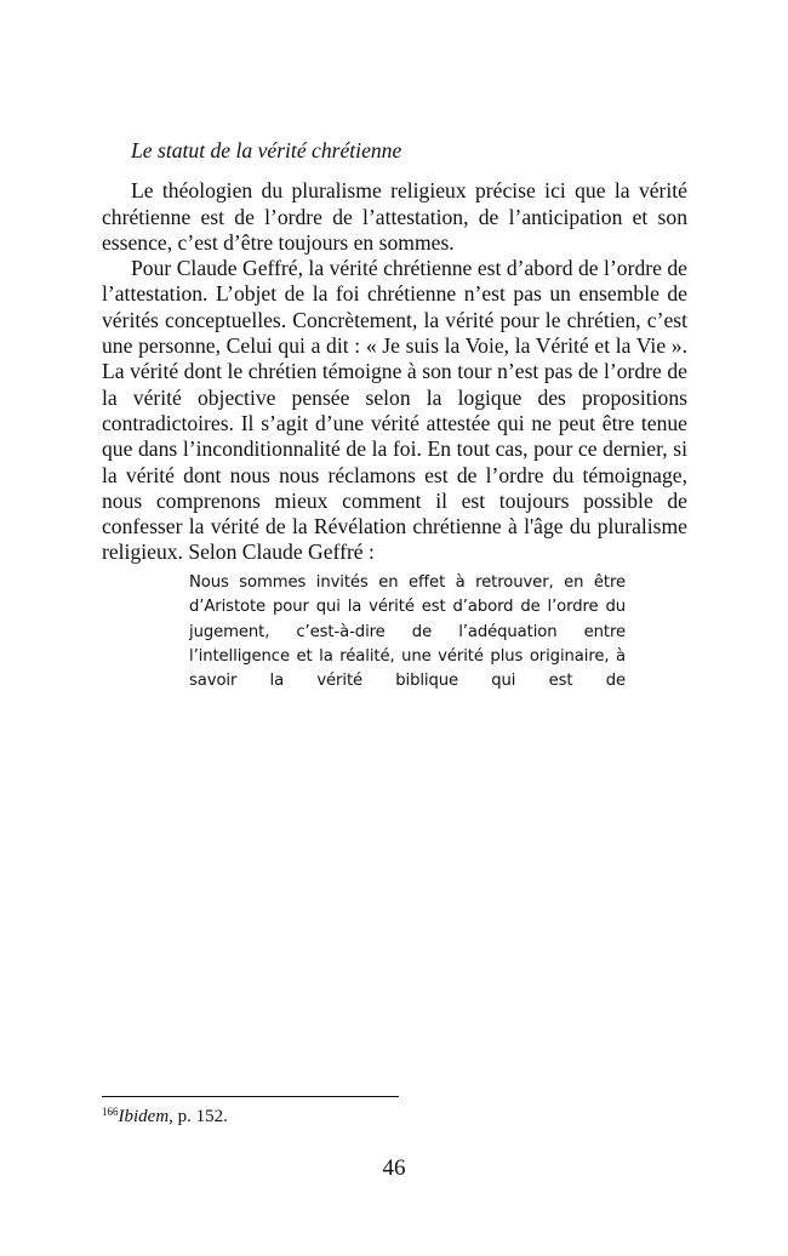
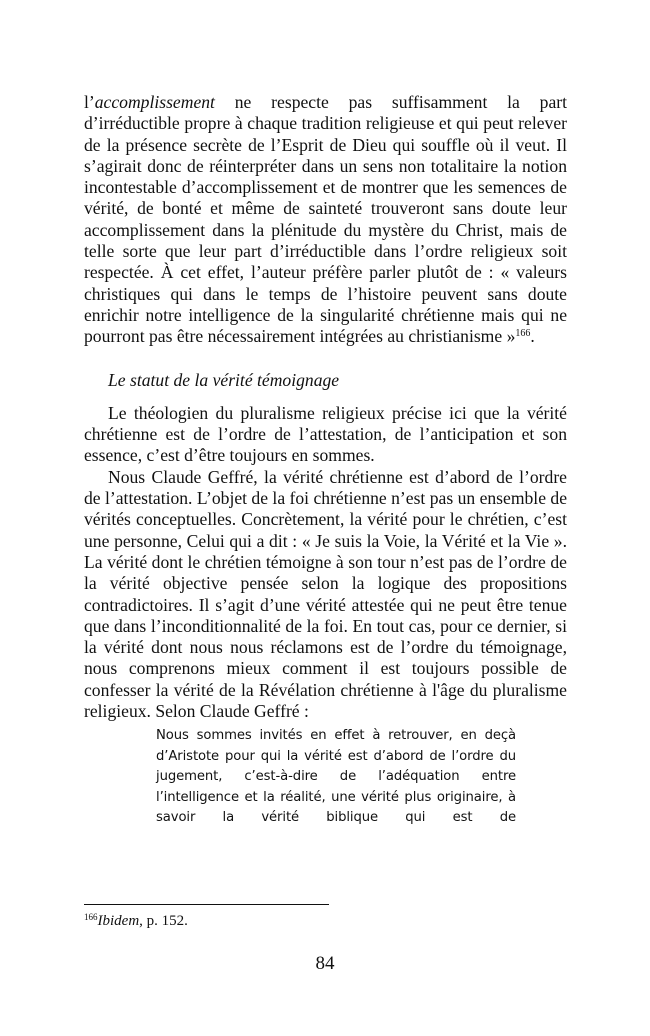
+ l’accomplissement ne respecte pas suffisamment la part d’irréductible propre à chaque tradition religieuse et qui peut relever de la présence secrète de l’Esprit de Dieu qui souffle où il veut. Il s’agirait donc de réinterpréter dans un sens non totalitaire la notion incontestable d’accomplissement et de montrer que les semences de vérité, de bonté et même de sainteté trouveront sans doute leur accomplissement dans la plénitude du mystère du Christ, mais de telle sorte que leur part d’irréductible dans l’ordre religieux soit respectée. À cet effet, l’auteur préfère parler plutôt de : « valeurs christiques qui dans le temps de l’histoire peuvent sans doute enrichir notre intelligence de la singularité chrétienne mais qui ne pourront pas être nécessairement intégrées au christianisme »166.
- Le statut de la vérité chrétienne
+ Le statut de la vérité témoignage
  Le théologien du pluralisme religieux précise ici que la vérité chrétienne est de l’ordre de l’attestation, de l’anticipation et son essence, c’est d’être toujours en sommes.
- Pour Claude Geffré, la vérité chrétienne est d’abord de l’ordre de l’attestation. L’objet de la foi chrétienne n’est pas un ensemble de vérités conceptuelles. Concrètement, la vérité pour le chrétien, c’est une personne, Celui qui a dit : « Je suis la Voie, la Vérité et la Vie ». La vérité dont le chrétien témoigne à son tour n’est pas de l’ordre de la vérité objective pensée selon la logique des propositions contradictoires. Il s’agit d’une vérité attestée qui ne peut être tenue que dans l’inconditionnalité de la foi. En tout cas, pour ce dernier, si la vérité dont nous nous réclamons est de l’ordre du témoignage, nous comprenons mieux comment il est toujours possible de confesser la vérité de la Révélation chrétienne à l'âge du pluralisme religieux. Selon Claude Geffré :
+ Nous Claude Geffré, la vérité chrétienne est d’abord de l’ordre de l’attestation. L’objet de la foi chrétienne n’est pas un ensemble de vérités conceptuelles. Concrètement, la vérité pour le chrétien, c’est une personne, Celui qui a dit : « Je suis la Voie, la Vérité et la Vie ». La vérité dont le chrétien témoigne à son tour n’est pas de l’ordre de la vérité objective pensée selon la logique des propositions contradictoires. Il s’agit d’une vérité attestée qui ne peut être tenue que dans l’inconditionnalité de la foi. En tout cas, pour ce dernier, si la vérité dont nous nous réclamons est de l’ordre du témoignage, nous comprenons mieux comment il est toujours possible de confesser la vérité de la Révélation chrétienne à l'âge du pluralisme religieux. Selon Claude Geffré :
- Nous sommes invités en effet à retrouver, en être d’Aristote pour qui la vérité est d’abord de l’ordre du jugement, c’est-à-dire de l’adéquation entre l’intelligence et la réalité, une vérité plus originaire, à savoir la vérité biblique qui est de
+ Nous sommes invités en effet à retrouver, en deçà d’Aristote pour qui la vérité est d’abord de l’ordre du jugement, c’est-à-dire de l’adéquation entre l’intelligence et la réalité, une vérité plus originaire, à savoir la vérité biblique qui est de
  166Ibidem, p. 152.
- 46
+ 84
